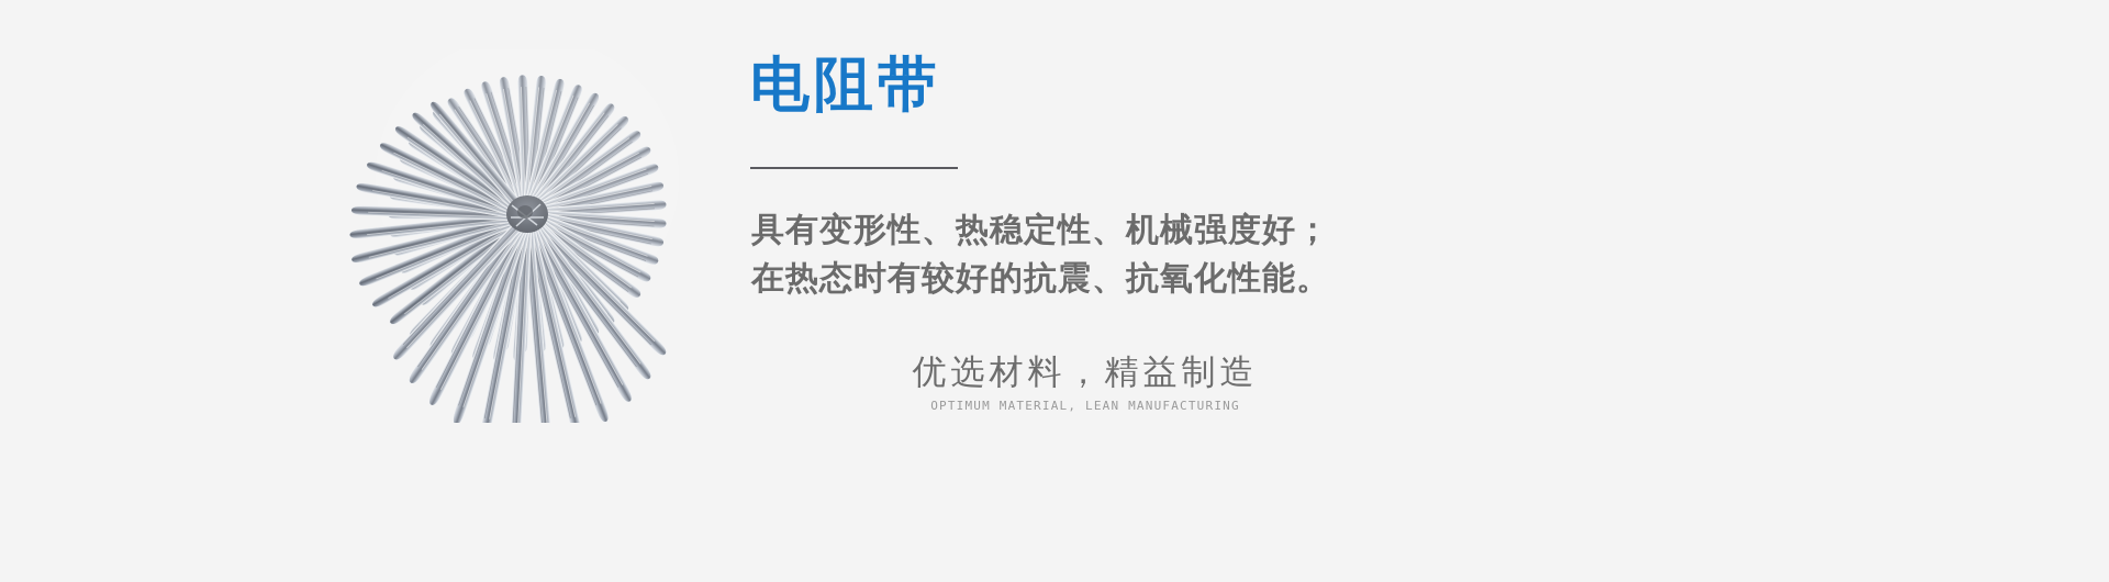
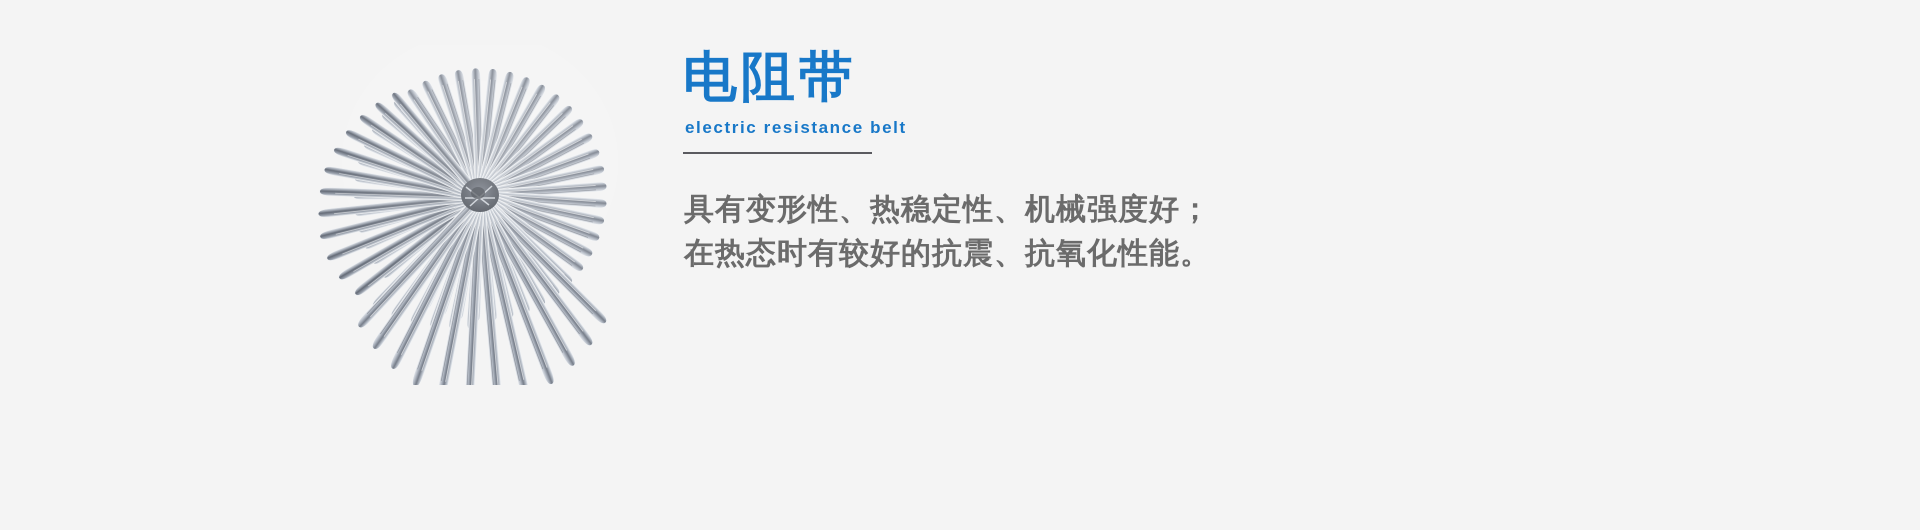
  电阻带
+ electric resistance belt
  具有变形性、热稳定性、机械强度好；
  在热态时有较好的抗震、抗氧化性能。
- 优选材料，精益制造
- OPTIMUM MATERIAL, LEAN MANUFACTURING
